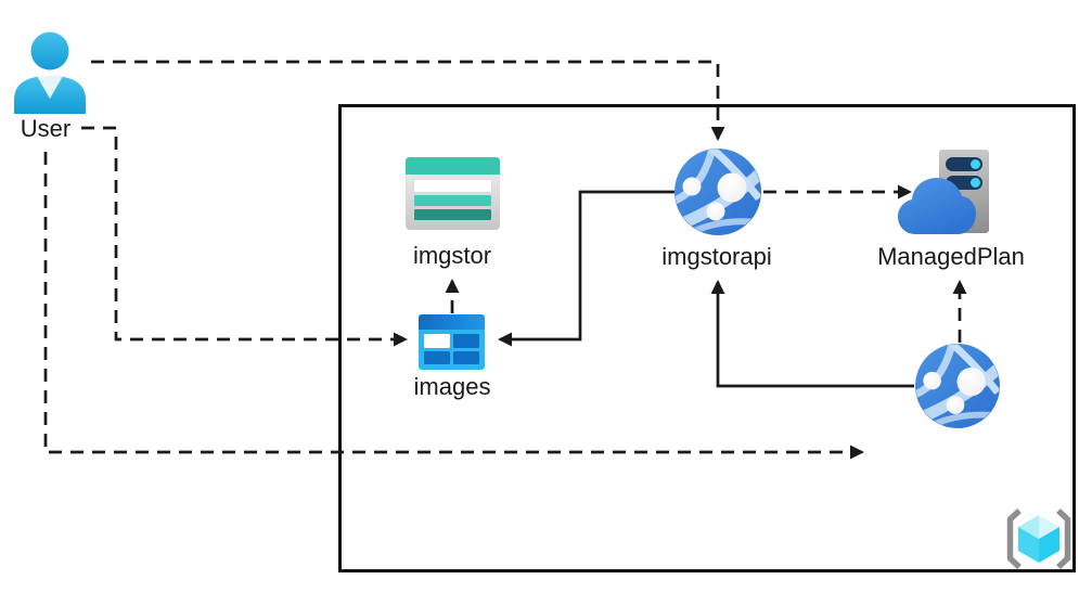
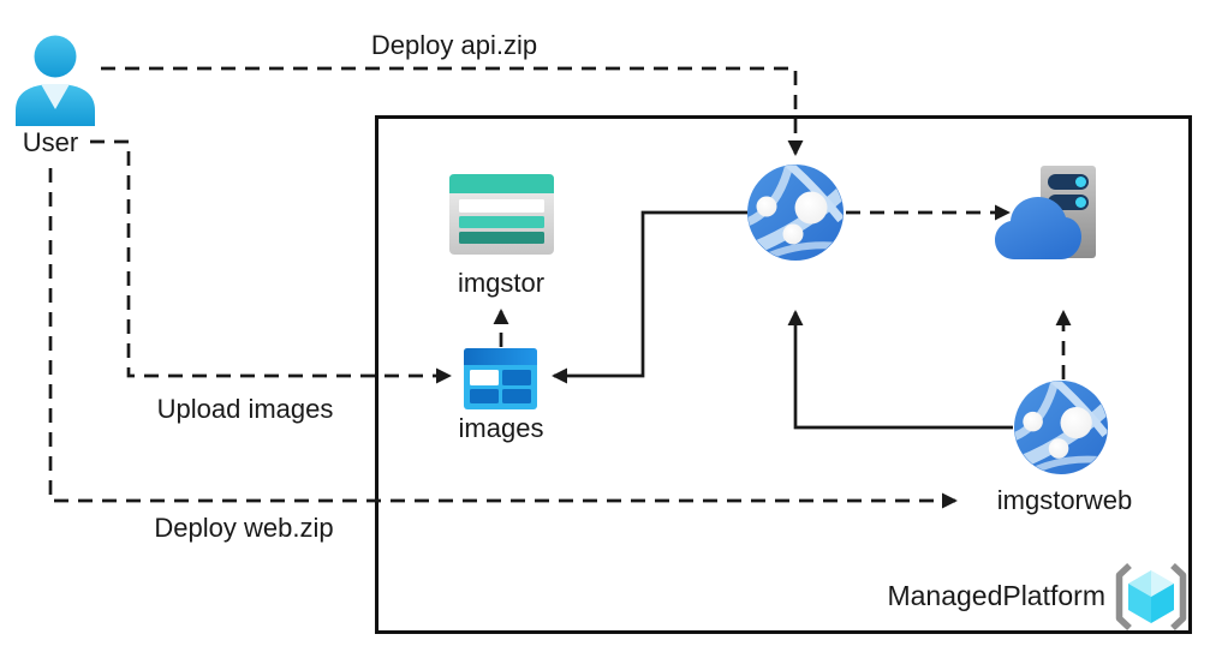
  User
  imgstor
- imgstorapi
- ManagedPlan
  images
+ imgstorweb
+ ManagedPlatform
+ Deploy api.zip
+ Upload images
+ Deploy web.zip
